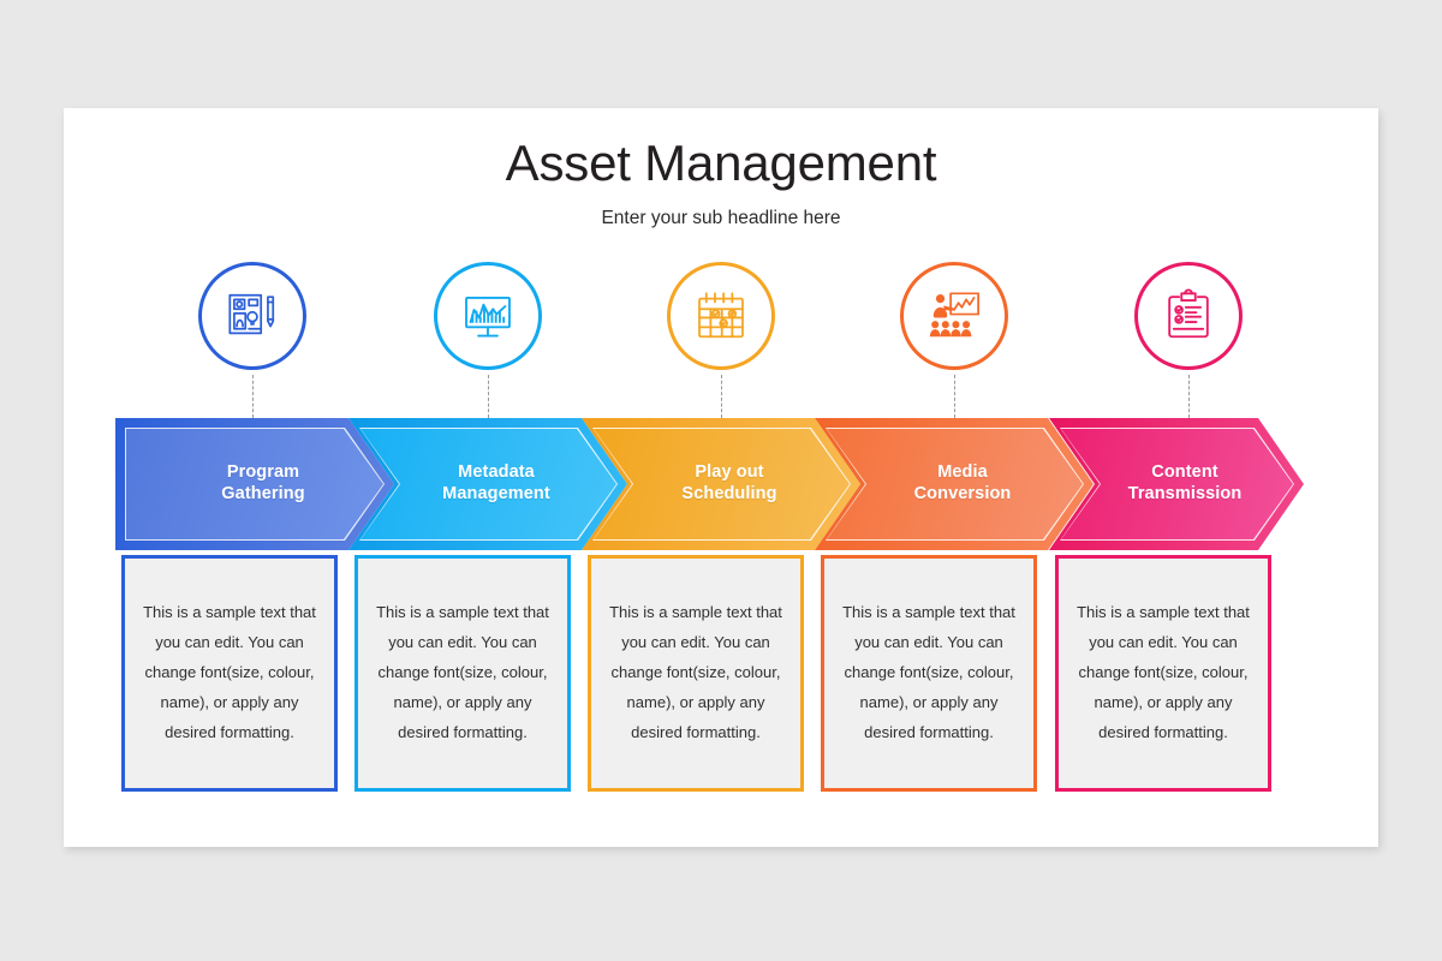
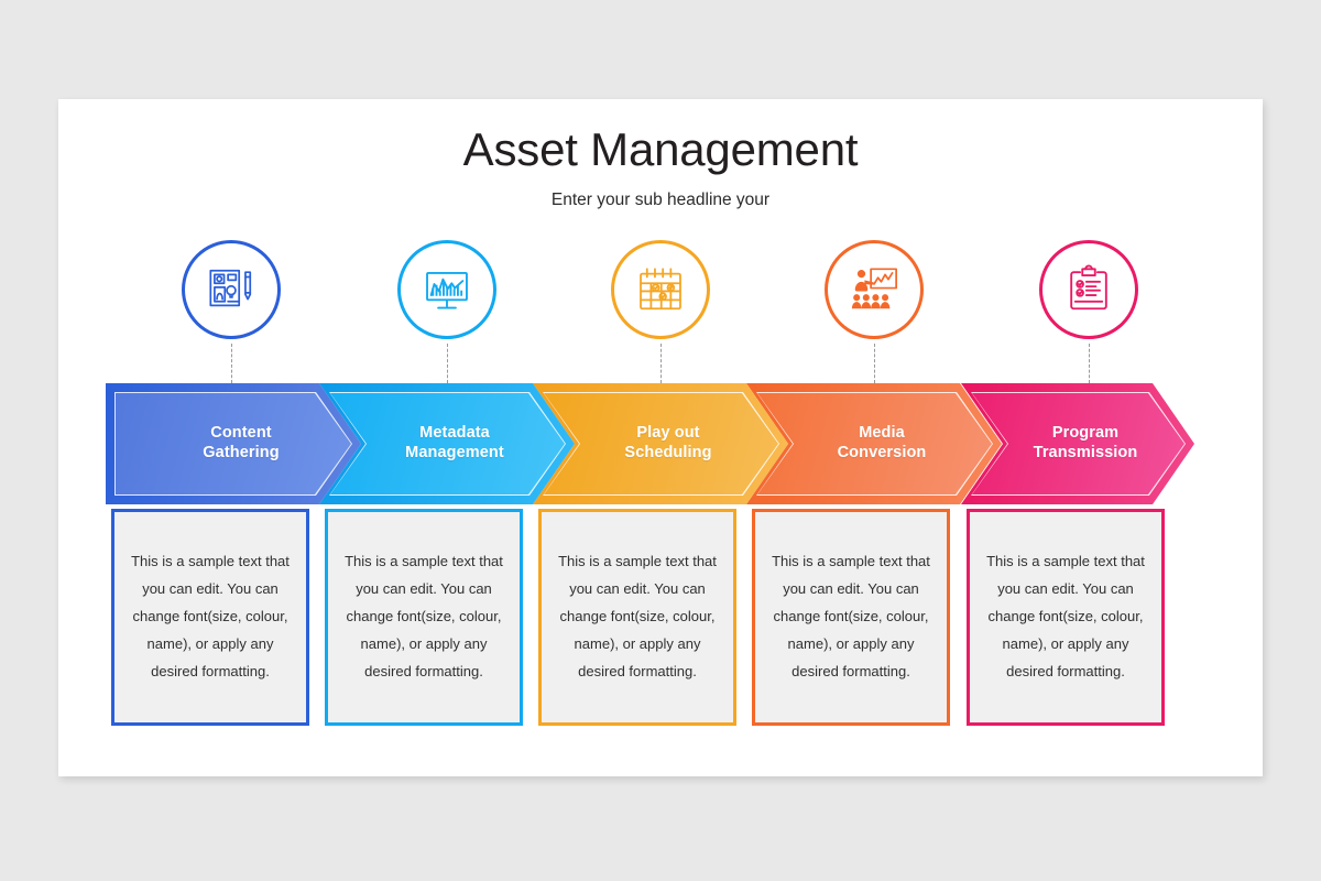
  Asset Management
- Enter your sub headline here
+ Enter your sub headline your
- Program
+ Content
  Gathering
  This is a sample text that you can edit. You can change font(size, colour, name), or apply any desired formatting.
  Metadata
  Management
  This is a sample text that you can edit. You can change font(size, colour, name), or apply any desired formatting.
  Play out
  Scheduling
  This is a sample text that you can edit. You can change font(size, colour, name), or apply any desired formatting.
  Media
  Conversion
  This is a sample text that you can edit. You can change font(size, colour, name), or apply any desired formatting.
- Content
+ Program
  Transmission
  This is a sample text that you can edit. You can change font(size, colour, name), or apply any desired formatting.
